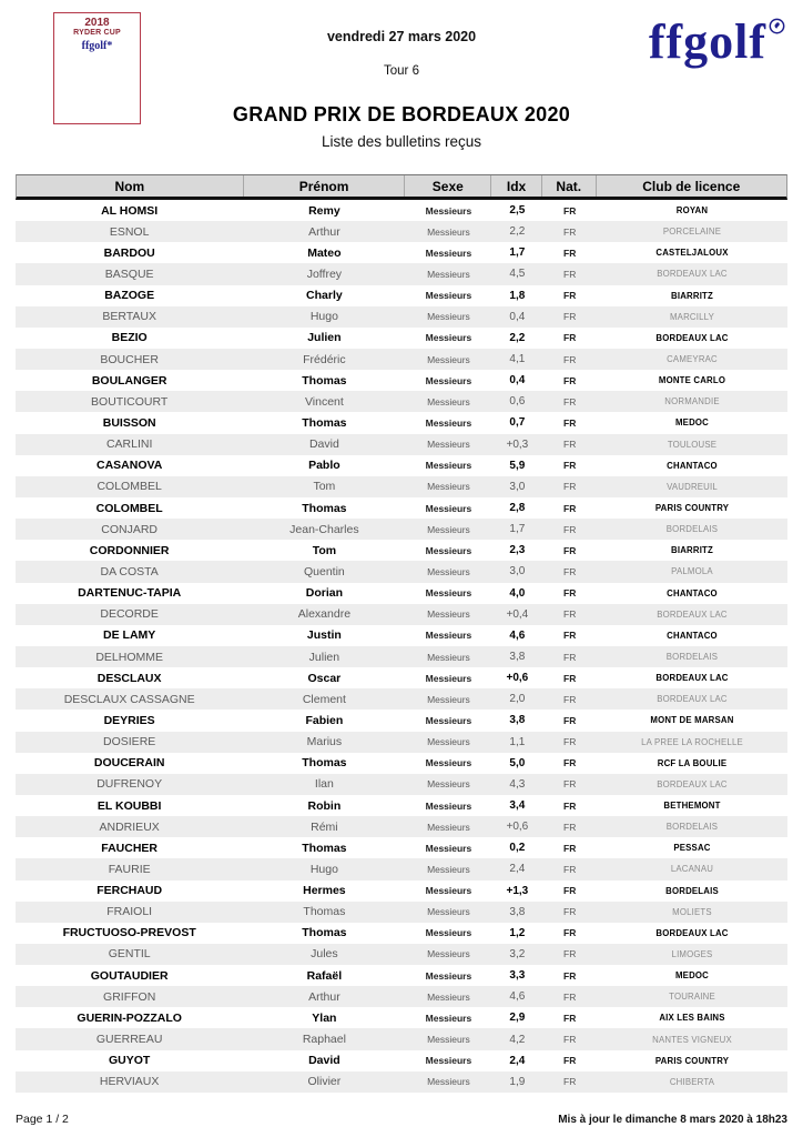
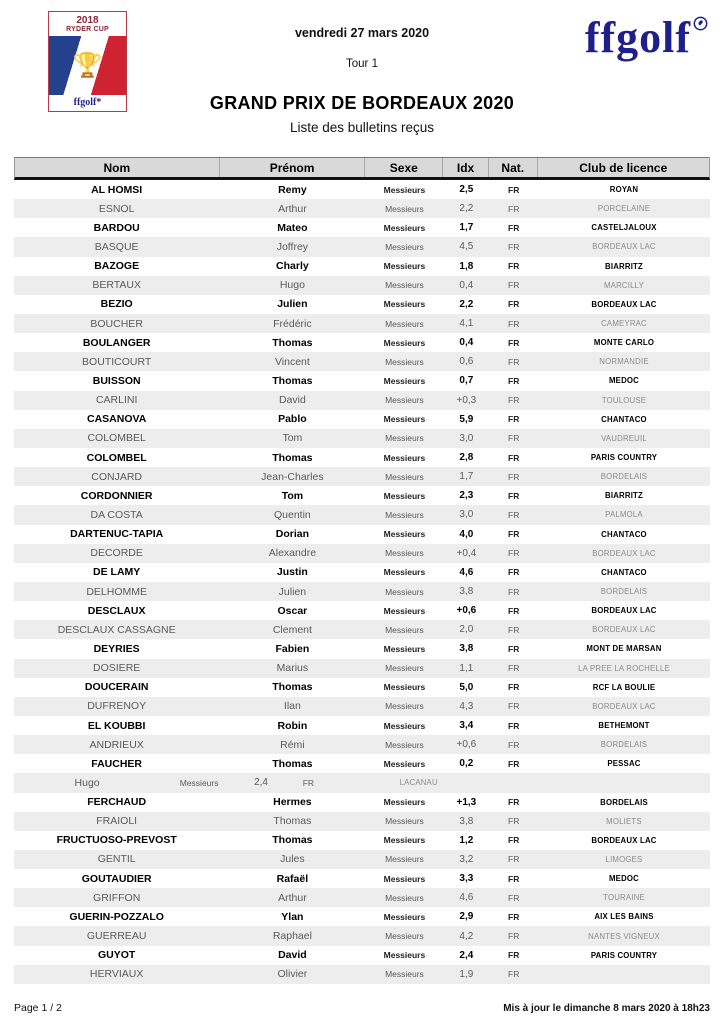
  2018
+ 🏆
  ffgolf*
  vendredi 27 mars 2020
- Tour 6
+ Tour 1
  ffgolf
  GRAND PRIX DE BORDEAUX 2020
  Liste des bulletins reçus
  Nom
  Prénom
  Sexe
  Idx
  Nat.
  Club de licence
  AL HOMSI
  Remy
  Messieurs
  2,5
  FR
  ROYAN
  ESNOL
  Arthur
  Messieurs
  2,2
  FR
  PORCELAINE
  BARDOU
  Mateo
  Messieurs
  1,7
  FR
  CASTELJALOUX
  BASQUE
  Joffrey
  Messieurs
  4,5
  FR
  BORDEAUX LAC
  BAZOGE
  Charly
  Messieurs
  1,8
  FR
  BIARRITZ
  BERTAUX
  Hugo
  Messieurs
  0,4
  FR
  MARCILLY
  BEZIO
  Julien
  Messieurs
  2,2
  FR
  BORDEAUX LAC
  BOUCHER
  Frédéric
  Messieurs
  4,1
  FR
  CAMEYRAC
  BOULANGER
  Thomas
  Messieurs
  0,4
  FR
  MONTE CARLO
  BOUTICOURT
  Vincent
  Messieurs
  0,6
  FR
  NORMANDIE
  BUISSON
  Thomas
  Messieurs
  0,7
  FR
  MEDOC
  CARLINI
  David
  Messieurs
  +0,3
  FR
  TOULOUSE
  CASANOVA
  Pablo
  Messieurs
  5,9
  FR
  CHANTACO
  COLOMBEL
  Tom
  Messieurs
  3,0
  FR
  VAUDREUIL
  COLOMBEL
  Thomas
  Messieurs
  2,8
  FR
  PARIS COUNTRY
  CONJARD
  Jean-Charles
  Messieurs
  1,7
  FR
  BORDELAIS
  CORDONNIER
  Tom
  Messieurs
  2,3
  FR
  BIARRITZ
  DA COSTA
  Quentin
  Messieurs
  3,0
  FR
  PALMOLA
  DARTENUC-TAPIA
  Dorian
  Messieurs
  4,0
  FR
  CHANTACO
  DECORDE
  Alexandre
  Messieurs
  +0,4
  FR
  BORDEAUX LAC
  DE LAMY
  Justin
  Messieurs
  4,6
  FR
  CHANTACO
  DELHOMME
  Julien
  Messieurs
  3,8
  FR
  BORDELAIS
  DESCLAUX
  Oscar
  Messieurs
  +0,6
  FR
  BORDEAUX LAC
  DESCLAUX CASSAGNE
  Clement
  Messieurs
  2,0
  FR
  BORDEAUX LAC
  DEYRIES
  Fabien
  Messieurs
  3,8
  FR
  MONT DE MARSAN
  DOSIERE
  Marius
  Messieurs
  1,1
  FR
  LA PREE LA ROCHELLE
  DOUCERAIN
  Thomas
  Messieurs
  5,0
  FR
  RCF LA BOULIE
  DUFRENOY
  Ilan
  Messieurs
  4,3
  FR
  BORDEAUX LAC
  EL KOUBBI
  Robin
  Messieurs
  3,4
  FR
  BETHEMONT
  ANDRIEUX
  Rémi
  Messieurs
  +0,6
  FR
  BORDELAIS
  FAUCHER
  Thomas
  Messieurs
  0,2
  FR
  PESSAC
- FAURIE
  Hugo
  Messieurs
  2,4
  FR
  LACANAU
  FERCHAUD
  Hermes
  Messieurs
  +1,3
  FR
  BORDELAIS
  FRAIOLI
  Thomas
  Messieurs
  3,8
  FR
  MOLIETS
  FRUCTUOSO-PREVOST
  Thomas
  Messieurs
  1,2
  FR
  BORDEAUX LAC
  GENTIL
  Jules
  Messieurs
  3,2
  FR
  LIMOGES
  GOUTAUDIER
  Rafaël
  Messieurs
  3,3
  FR
  MEDOC
  GRIFFON
  Arthur
  Messieurs
  4,6
  FR
  TOURAINE
  GUERIN-POZZALO
  Ylan
  Messieurs
  2,9
  FR
  AIX LES BAINS
  GUERREAU
  Raphael
  Messieurs
  4,2
  FR
  NANTES VIGNEUX
  GUYOT
  David
  Messieurs
  2,4
  FR
  PARIS COUNTRY
  HERVIAUX
  Olivier
  Messieurs
  1,9
  FR
- CHIBERTA
  Page 1 / 2
  Mis à jour le dimanche 8 mars 2020 à 18h23
